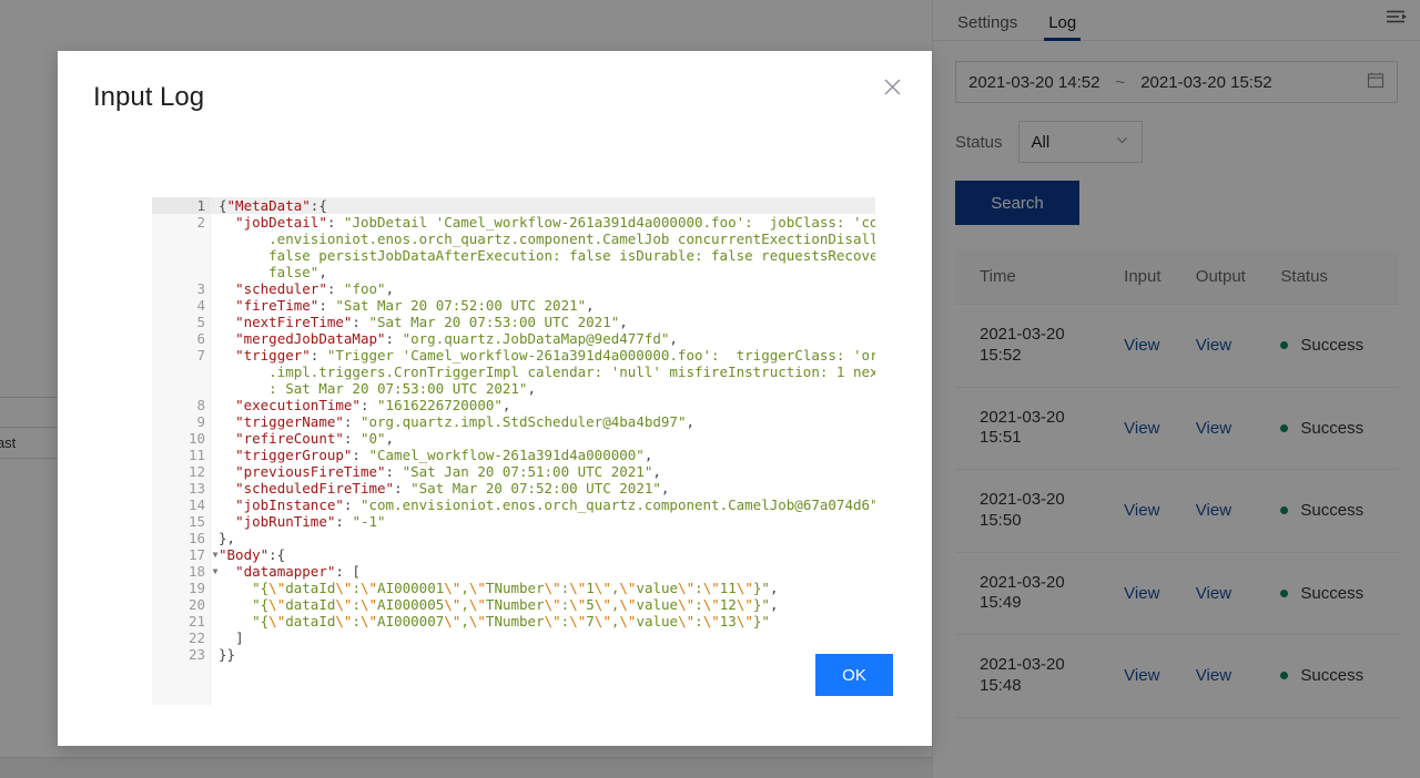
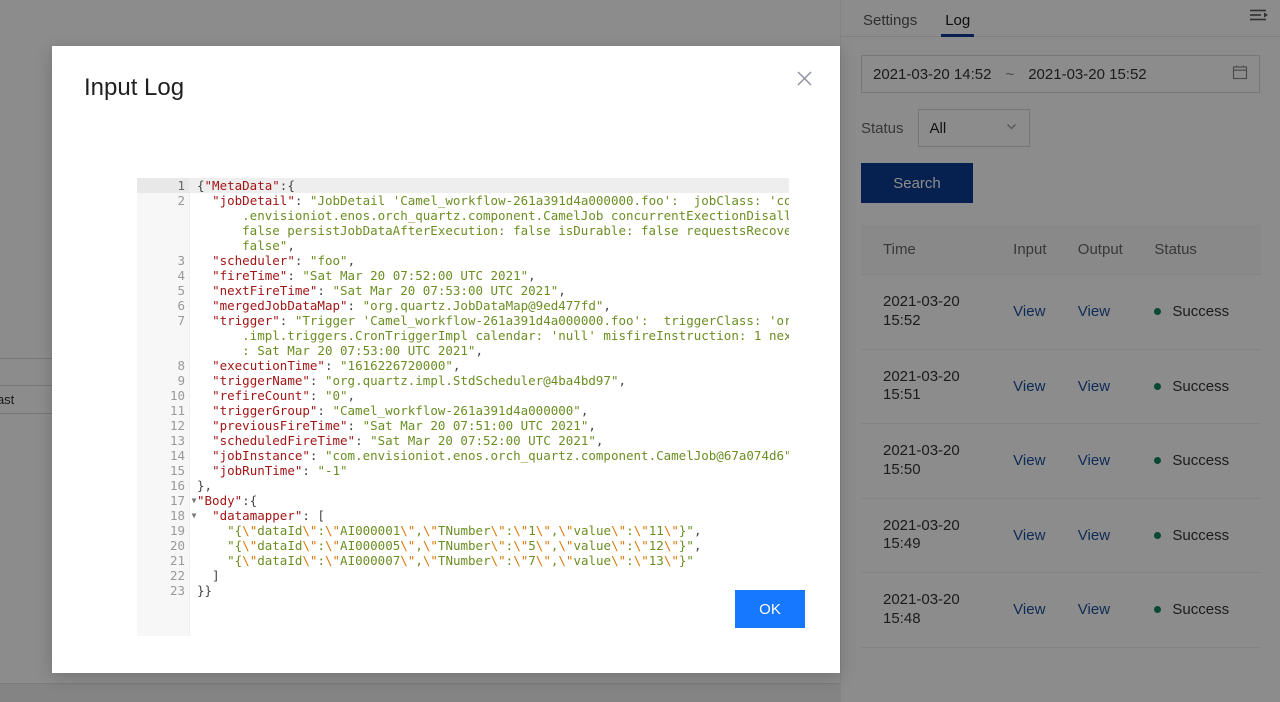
  Settings
  Log
  2021-03-20 14:52
  ~
  2021-03-20 15:52
  Status
  All
  Search
  Time	Input	Output	Status
  2021-03-2015:52	View	View	Success
  2021-03-2015:51	View	View	Success
  2021-03-2015:50	View	View	Success
  2021-03-2015:49	View	View	Success
  2021-03-2015:48	View	View	Success
  Input Log
  1
  2
  3
  4
  5
  6
  7
  8
  9
  10
  11
  12
  13
  14
  15
  16
  17
  ▼
  18
  ▼
  19
  20
  21
  22
  23
  {"MetaData":{
  "jobDetail": "JobDetail 'Camel_workflow-261a391d4a000000.foo': jobClass: 'co
  .envisioniot.enos.orch_quartz.component.CamelJob concurrentExectionDisall
  false persistJobDataAfterExecution: false isDurable: false requestsRecove
  false",
  "scheduler": "foo",
  "fireTime": "Sat Mar 20 07:52:00 UTC 2021",
  "nextFireTime": "Sat Mar 20 07:53:00 UTC 2021",
  "mergedJobDataMap": "org.quartz.JobDataMap@9ed477fd",
  "trigger": "Trigger 'Camel_workflow-261a391d4a000000.foo': triggerClass: 'or
  .impl.triggers.CronTriggerImpl calendar: 'null' misfireInstruction: 1 nex
  : Sat Mar 20 07:53:00 UTC 2021",
  "executionTime": "1616226720000",
  "triggerName": "org.quartz.impl.StdScheduler@4ba4bd97",
  "refireCount": "0",
  "triggerGroup": "Camel_workflow-261a391d4a000000",
- "previousFireTime": "Sat Jan 20 07:51:00 UTC 2021",
+ "previousFireTime": "Sat Mar 20 07:51:00 UTC 2021",
  "scheduledFireTime": "Sat Mar 20 07:52:00 UTC 2021",
  "jobInstance": "com.envisioniot.enos.orch_quartz.component.CamelJob@67a074d6"
  "jobRunTime": "-1"
  },
  "Body":{
  "datamapper": [
  "{\"dataId\":\"AI000001\",\"TNumber\":\"1\",\"value\":\"11\"}",
  "{\"dataId\":\"AI000005\",\"TNumber\":\"5\",\"value\":\"12\"}",
  "{\"dataId\":\"AI000007\",\"TNumber\":\"7\",\"value\":\"13\"}"
  ]
  }}
  OK
